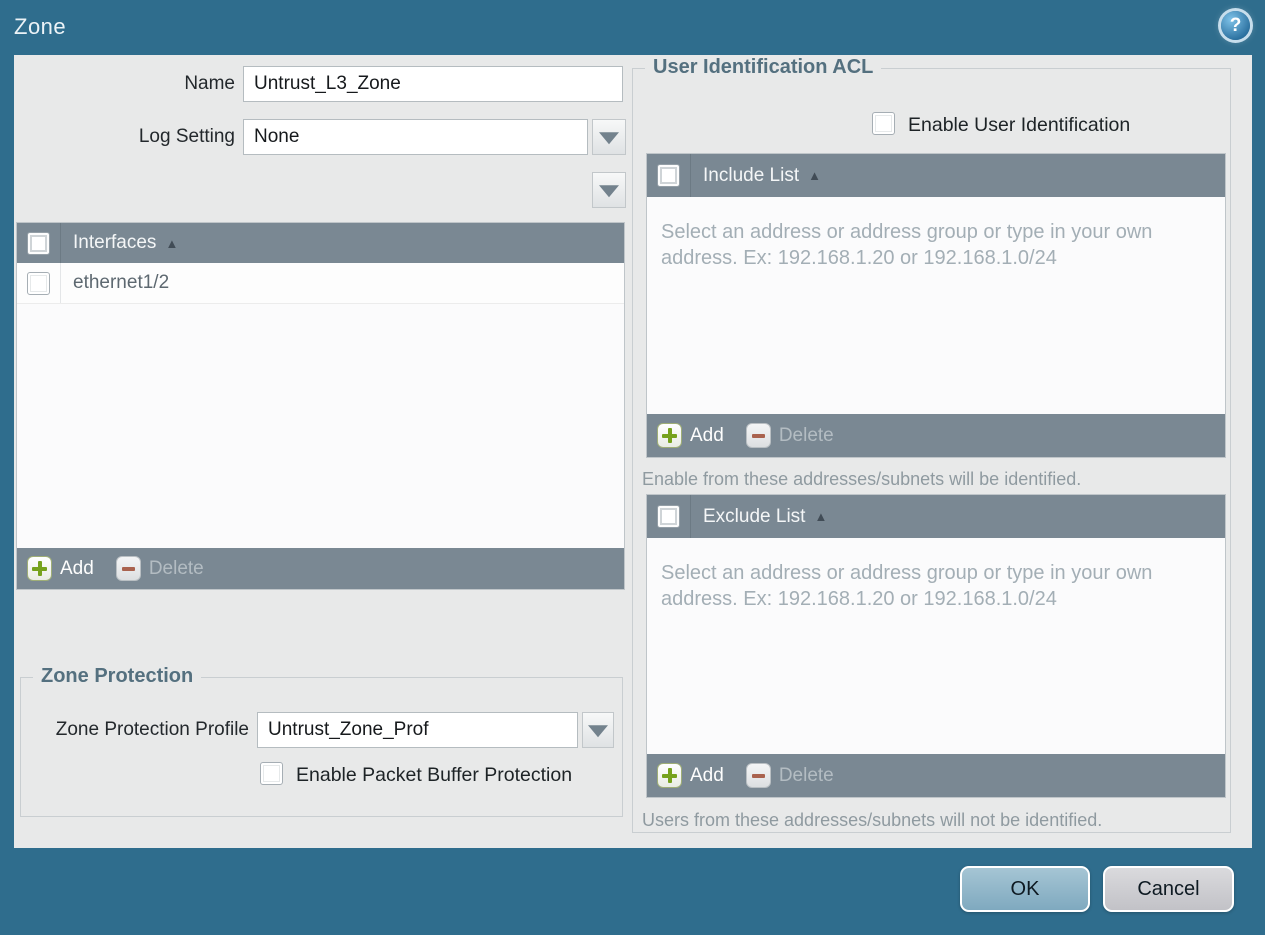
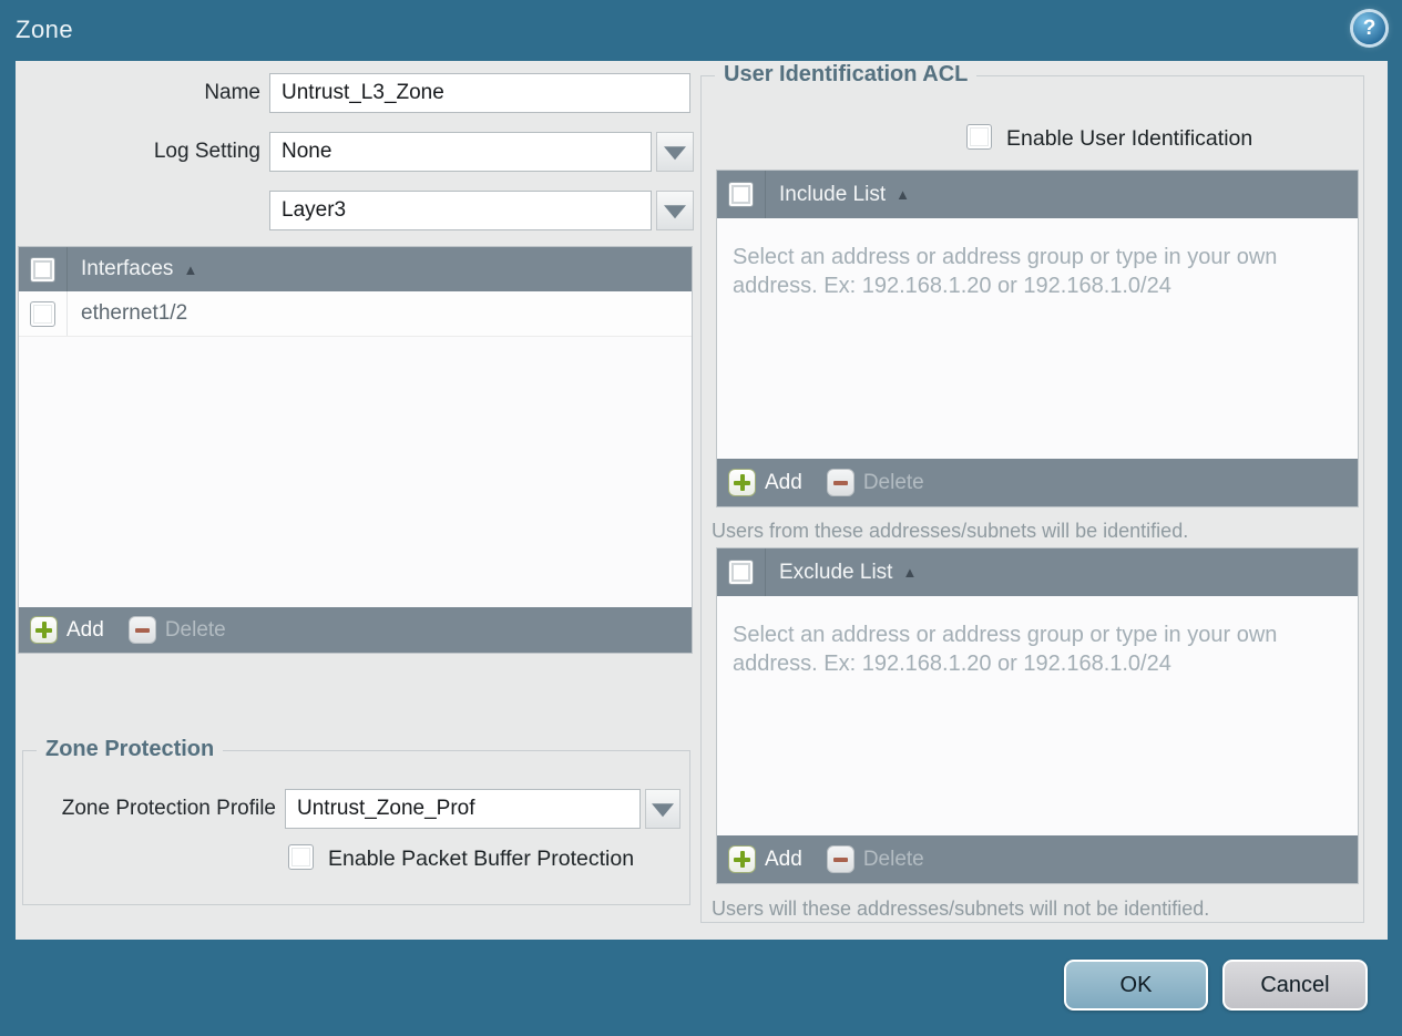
  Zone
  ?
  Name
  Untrust_L3_Zone
  Log Setting
  None
+ Layer3
  Interfaces
  ▲
  ethernet1/2
  Add
  Delete
  Zone Protection
  Zone Protection Profile
  Untrust_Zone_Prof
  Enable Packet Buffer Protection
  User Identification ACL
  Enable User Identification
  Include List
  ▲
  Select an address or address group or type in your own address. Ex: 192.168.1.20 or 192.168.1.0/24
  Add
  Delete
- Enable from these addresses/subnets will be identified.
+ Users from these addresses/subnets will be identified.
  Exclude List
  ▲
  Select an address or address group or type in your own address. Ex: 192.168.1.20 or 192.168.1.0/24
  Add
  Delete
- Users from these addresses/subnets will not be identified.
+ Users will these addresses/subnets will not be identified.
  OK
  Cancel
